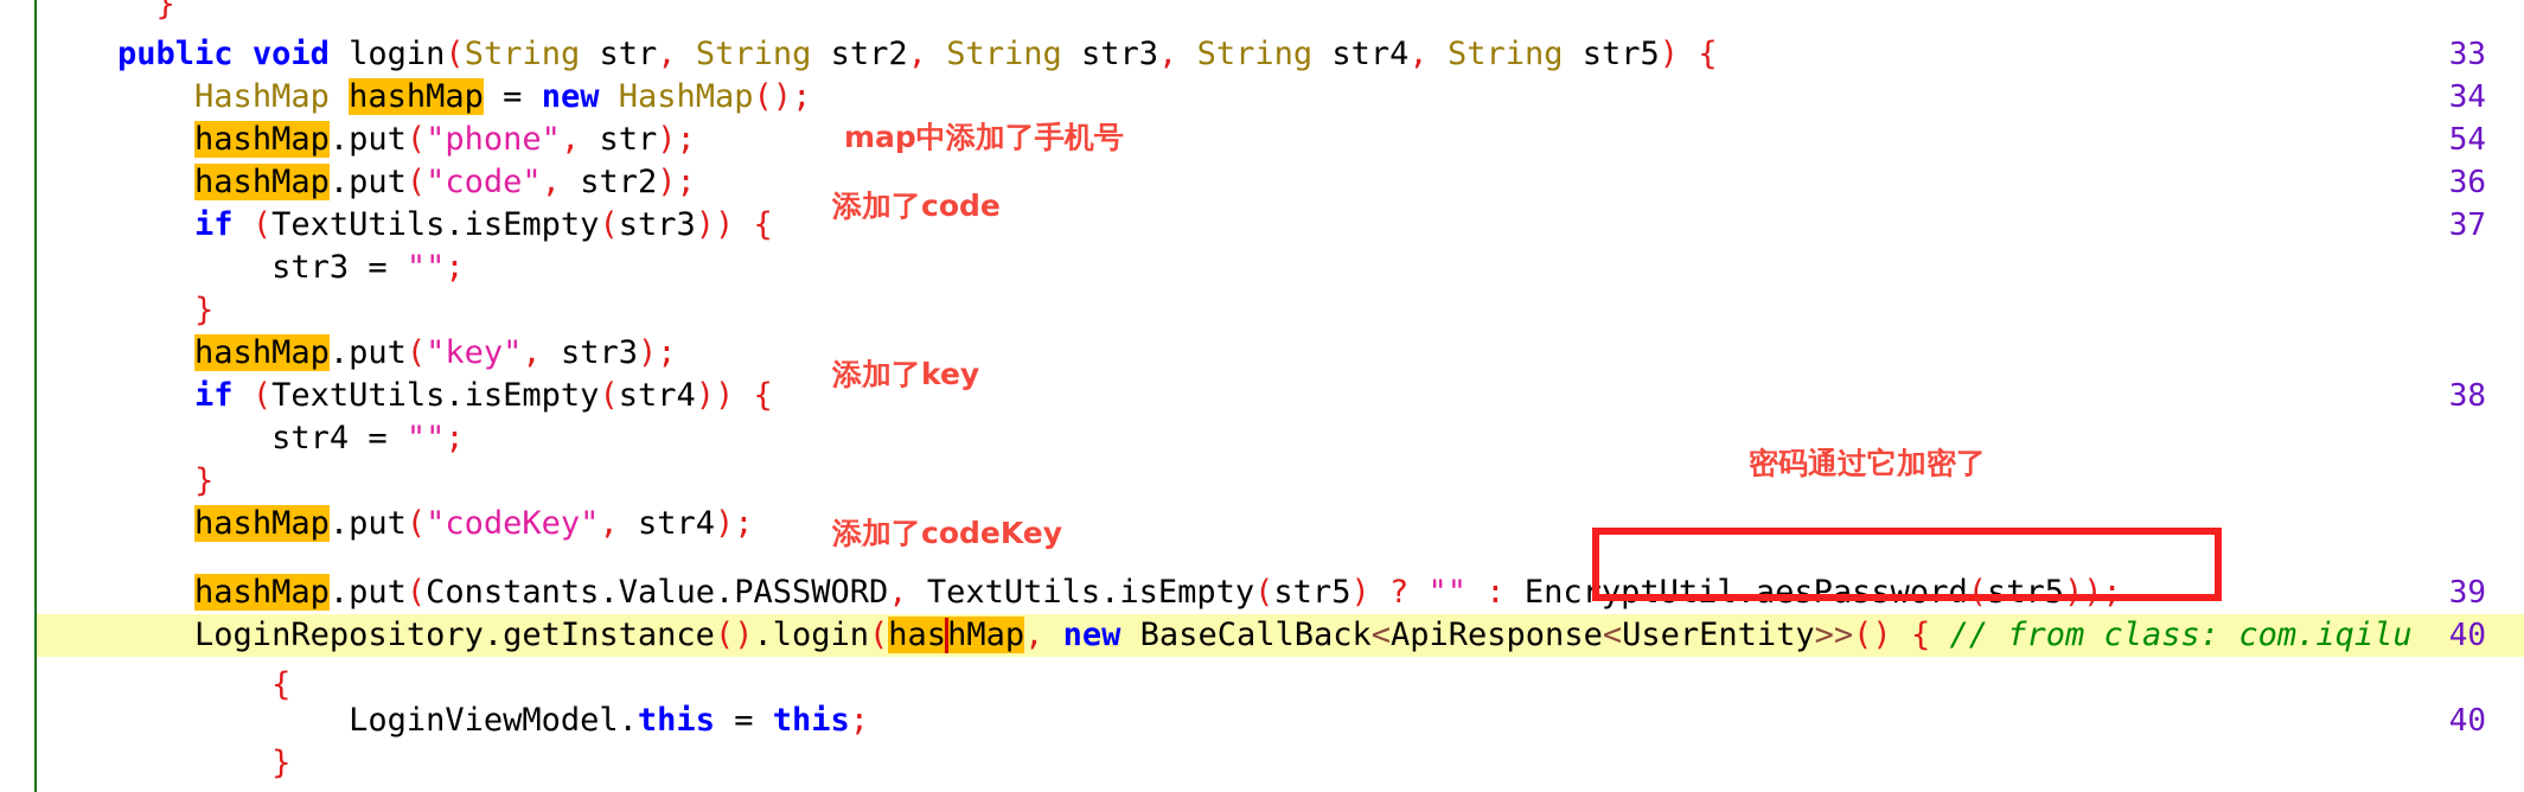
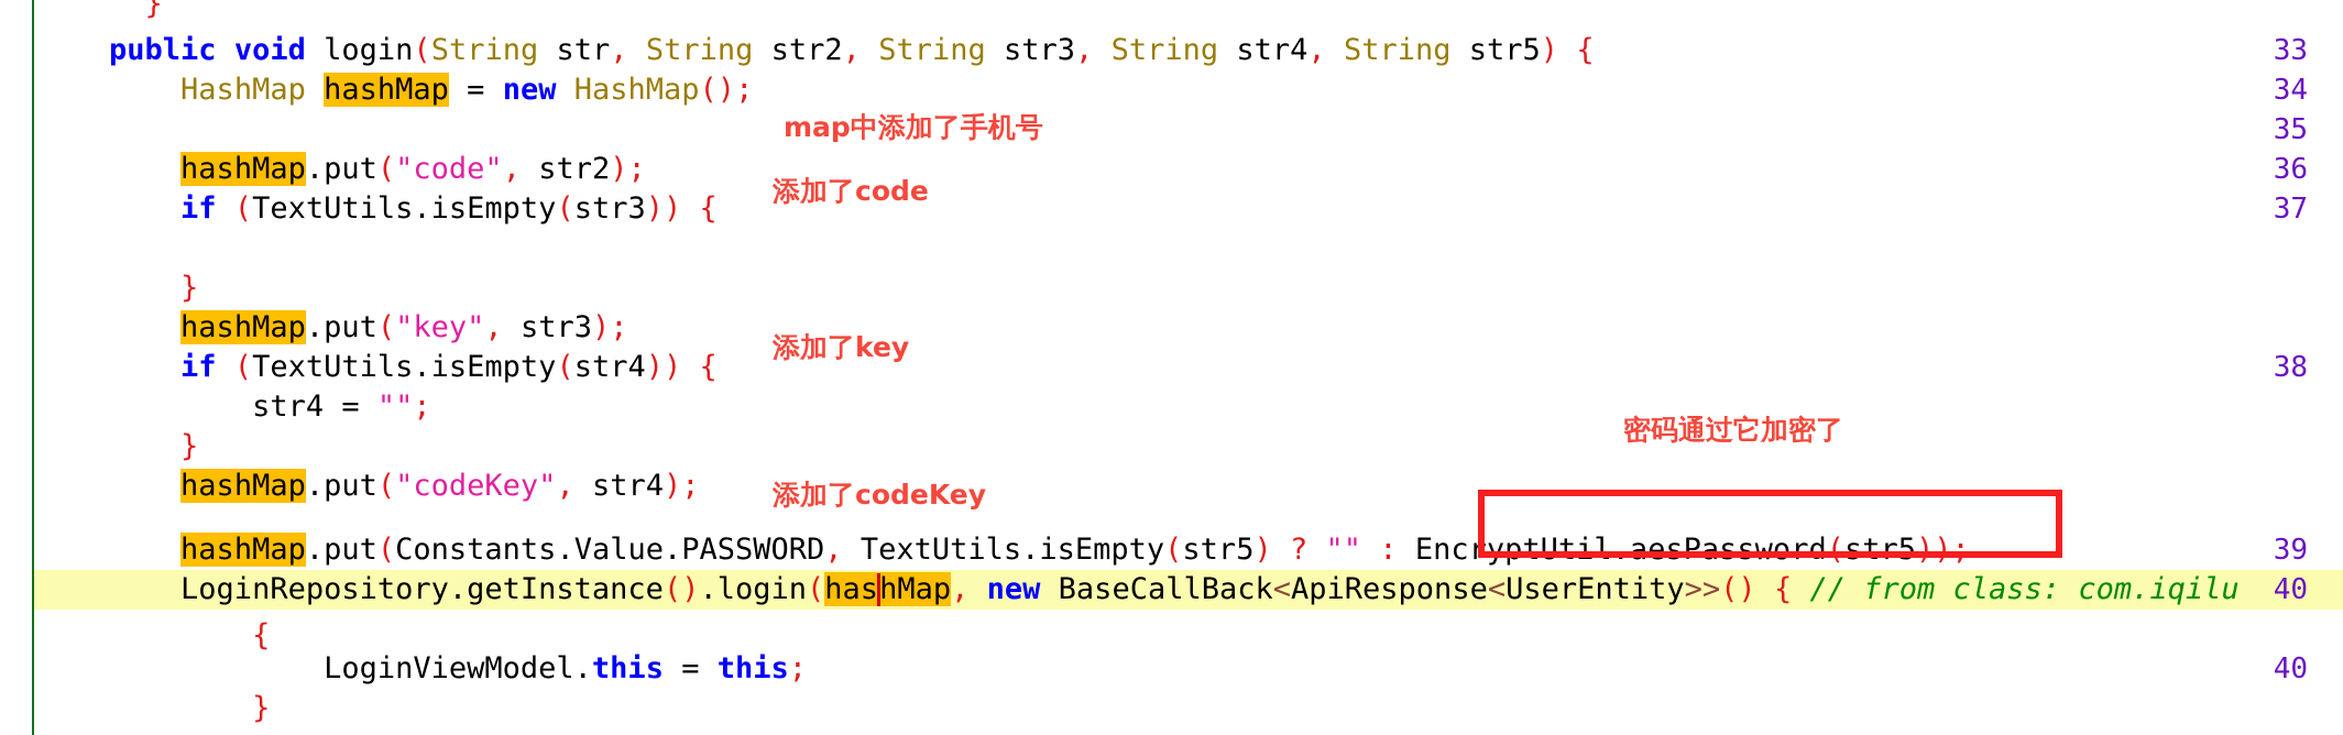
  33
  34
- 54
+ 35
  36
  37
  38
  39
  40
  40
  }
  public void login(String str, String str2, String str3, String str4, String str5) {
  HashMap hashMap = new HashMap();
- hashMap.put("phone", str);
  hashMap.put("code", str2);
  if (TextUtils.isEmpty(str3)) {
- str3 = "";
  }
  hashMap.put("key", str3);
  if (TextUtils.isEmpty(str4)) {
  str4 = "";
  }
  hashMap.put("codeKey", str4);
  hashMap.put(Constants.Value.PASSWORD, TextUtils.isEmpty(str5) ? "" : EncryptUtil.aesPassword(str5));
  LoginRepository.getInstance().login(hashMap, new BaseCallBack<ApiResponse<UserEntity>>() { // from class: com.iqilu
  {
  LoginViewModel.this = this;
  }
  map中添加了手机号
  添加了code
  添加了key
  添加了codeKey
  密码通过它加密了
